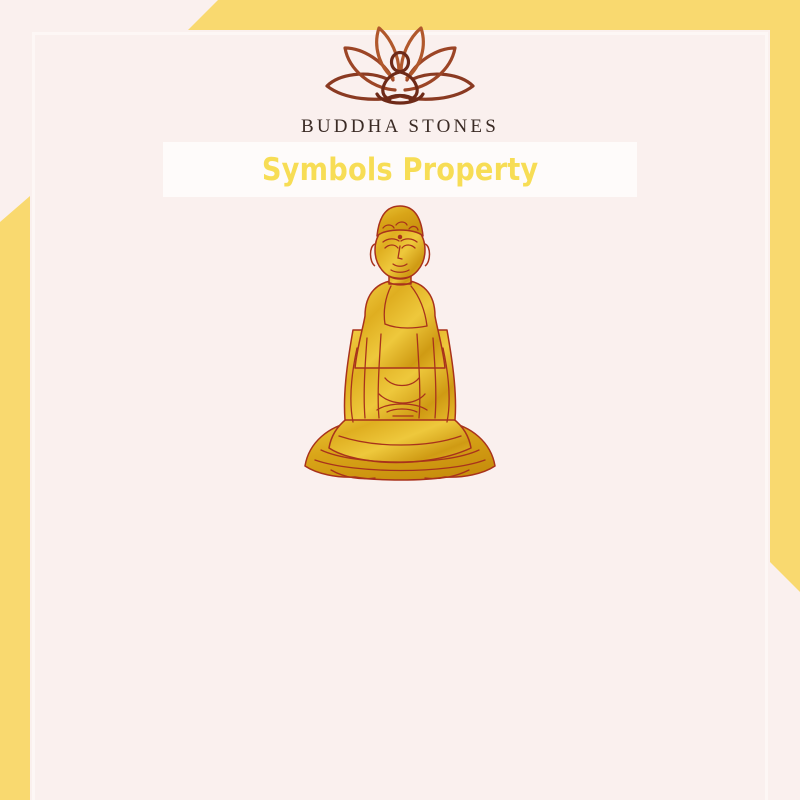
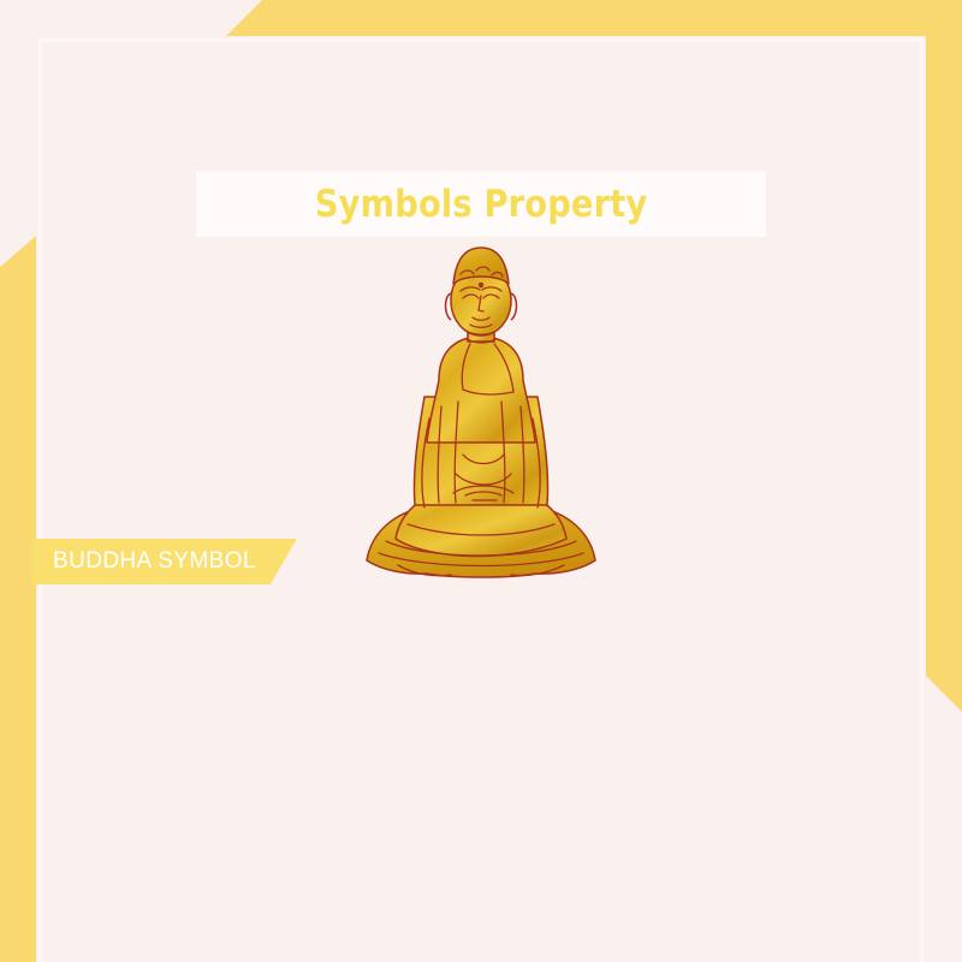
- BUDDHA STONES
  Symbols Property
+ BUDDHA SYMBOL
